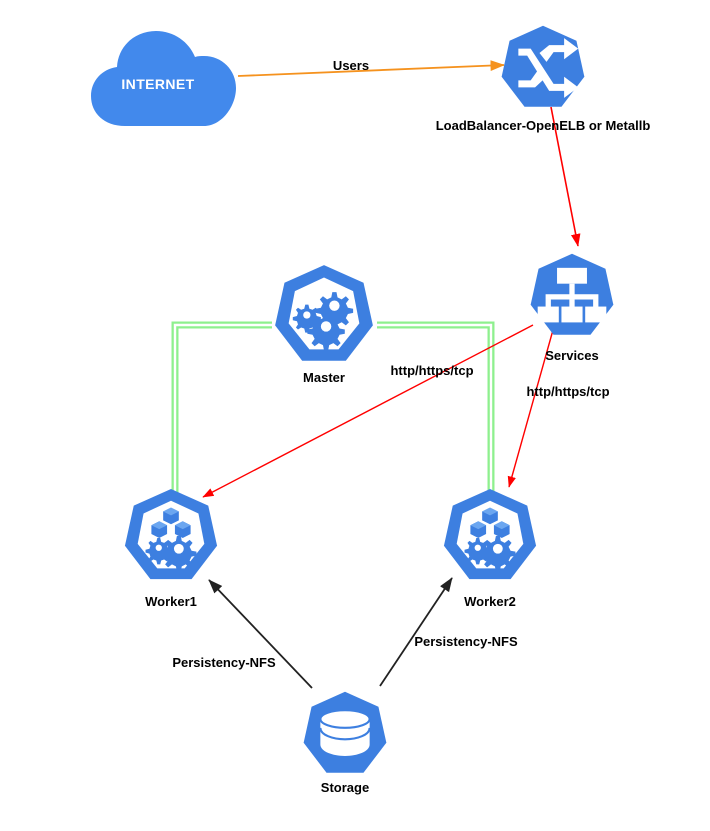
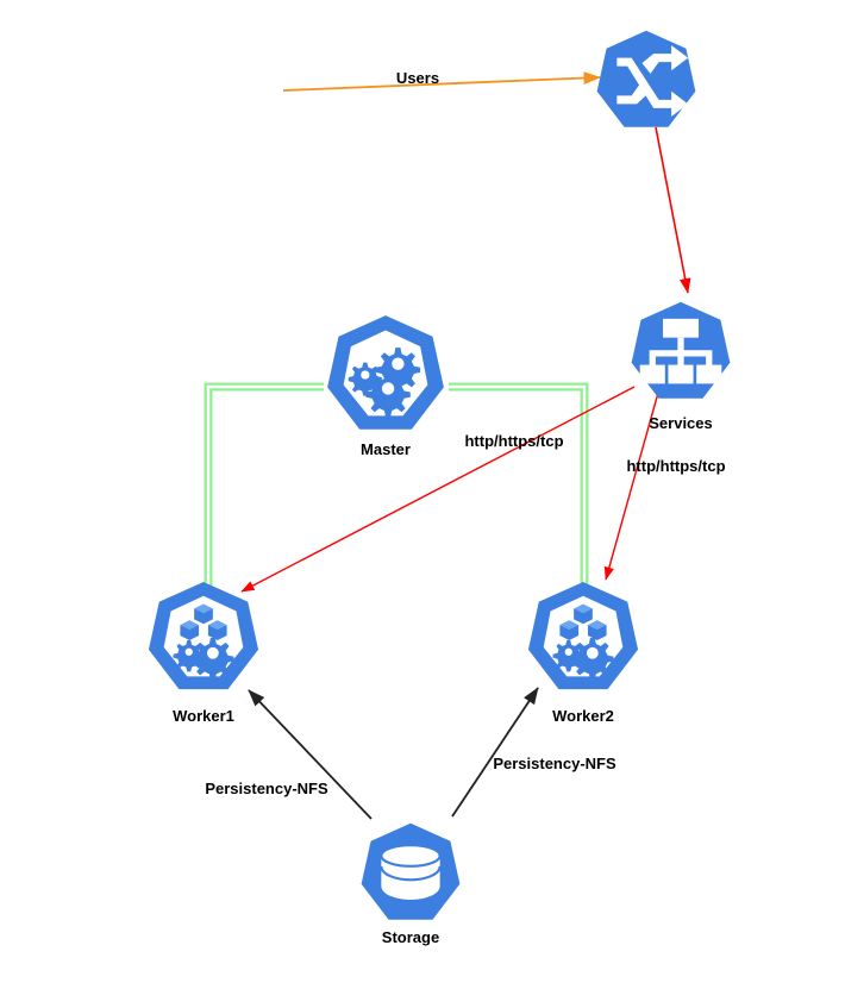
- INTERNET
- LoadBalancer-OpenELB or Metallb
  Services
  Master
  Worker1
  Worker2
  Storage
  Users
  http/https/tcp
  http/https/tcp
  Persistency-NFS
  Persistency-NFS
